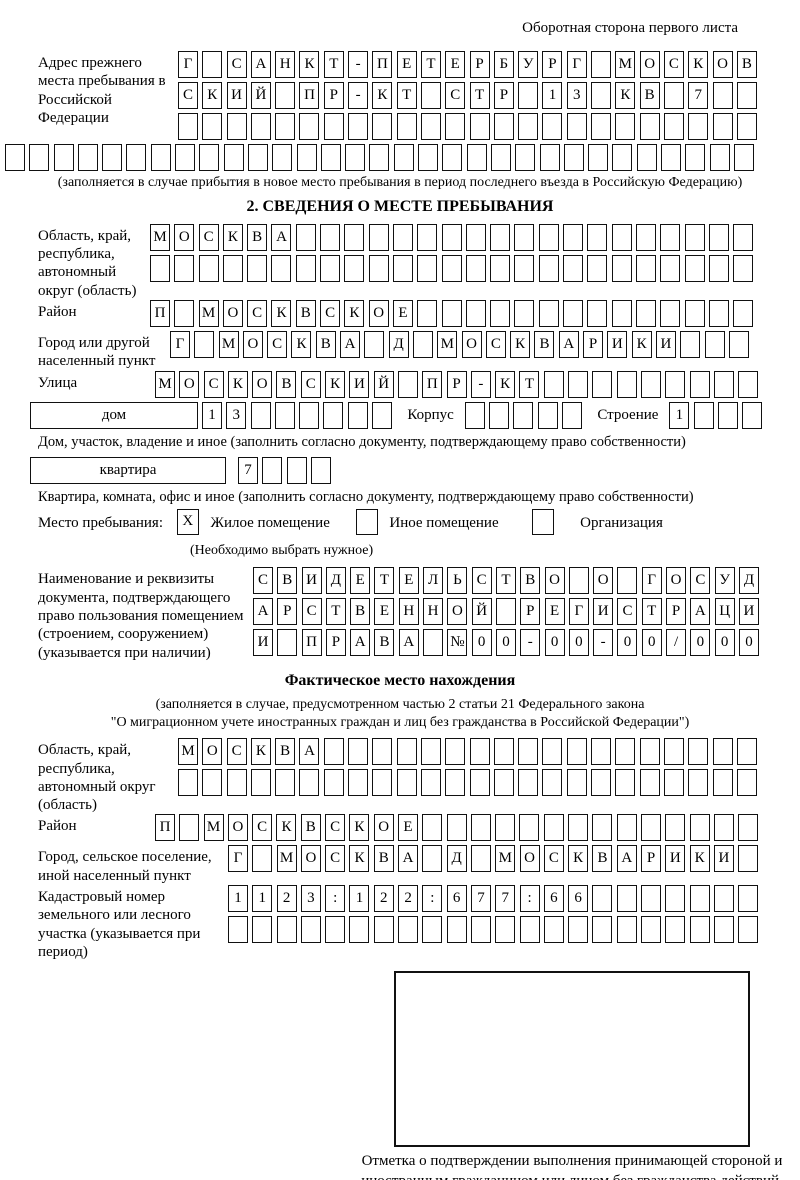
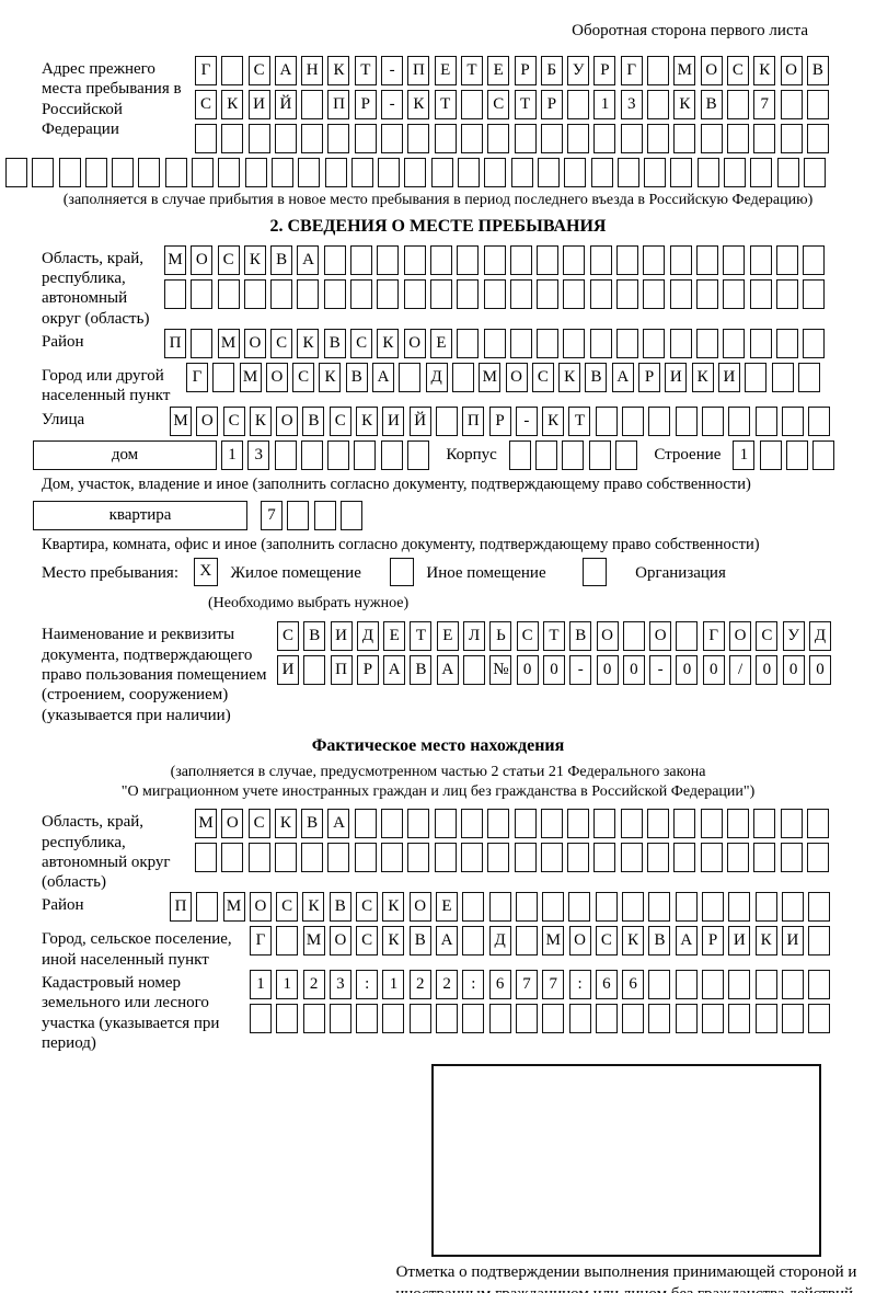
  Оборотная сторона первого листа
  Адрес прежнего места пребывания в Российской Федерации
  Г С А Н К Т - П Е Т Е Р Б У Р Г М О С К О В
  С К И Й П Р - К Т С Т Р 1 3 К В 7
  (заполняется в случае прибытия в новое место пребывания в период последнего въезда в Российскую Федерацию)
  2. СВЕДЕНИЯ О МЕСТЕ ПРЕБЫВАНИЯ
  Область, край, республика, автономный округ (область)
  М О С К В А
  Район
  П М О С К В С К О Е
  Город или другой населенный пункт
  Г М О С К В А Д М О С К В А Р И К И
  Улица
  М О С К О В С К И Й П Р - К Т
  дом 1 3 Корпус Строение 1
  Дом, участок, владение и иное (заполнить согласно документу, подтверждающему право собственности)
  квартира 7
  Квартира, комната, офис и иное (заполнить согласно документу, подтверждающему право собственности)
  Место пребывания: X Жилое помещение Иное помещение Организация
  (Необходимо выбрать нужное)
  Наименование и реквизиты документа, подтверждающего право пользования помещением (строением, сооружением) (указывается при наличии)
  С В И Д Е Т Е Л Ь С Т В О О Г О С У Д
- А Р С Т В Е Н Н О Й Р Е Г И С Т Р А Ц И
  И П Р А В А № 0 0 - 0 0 - 0 0 / 0 0 0
  Фактическое место нахождения
  (заполняется в случае, предусмотренном частью 2 статьи 21 Федерального закона
  "О миграционном учете иностранных граждан и лиц без гражданства в Российской Федерации")
  Область, край, республика, автономный округ (область)
  М О С К В А
  Район
  П М О С К В С К О Е
  Город, сельское поселение, иной населенный пункт
  Г М О С К В А Д М О С К В А Р И К И
  Кадастровый номер земельного или лесного участка (указывается при период)
  1 1 2 3 : 1 2 2 : 6 7 7 : 6 6
